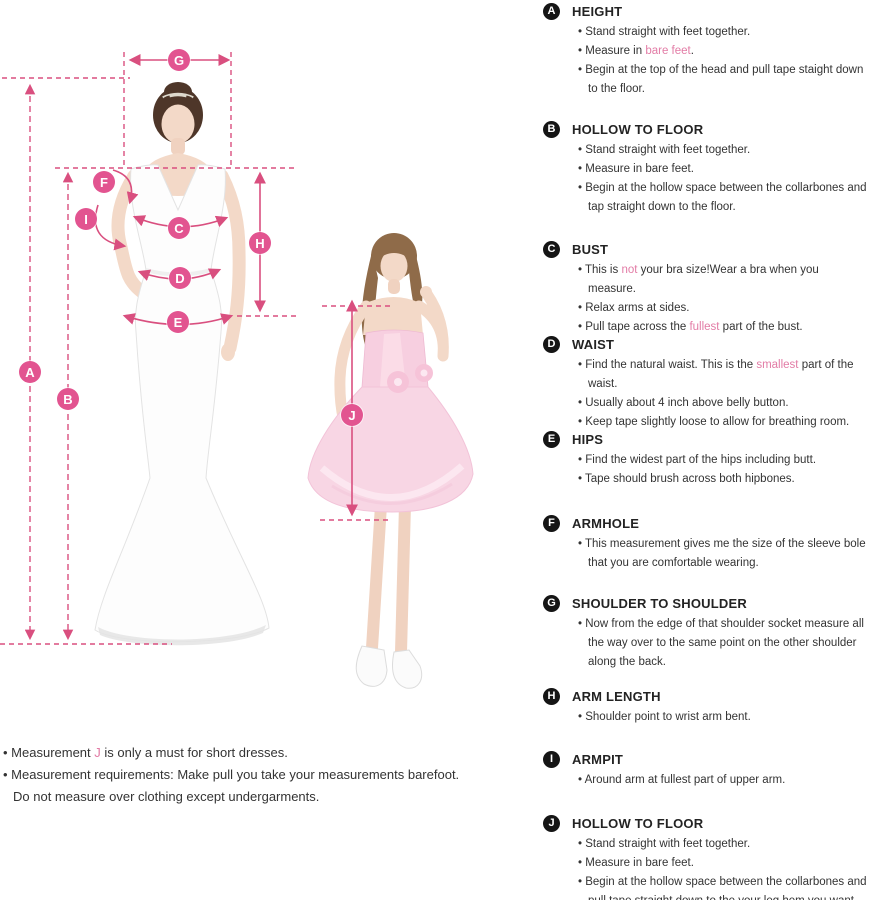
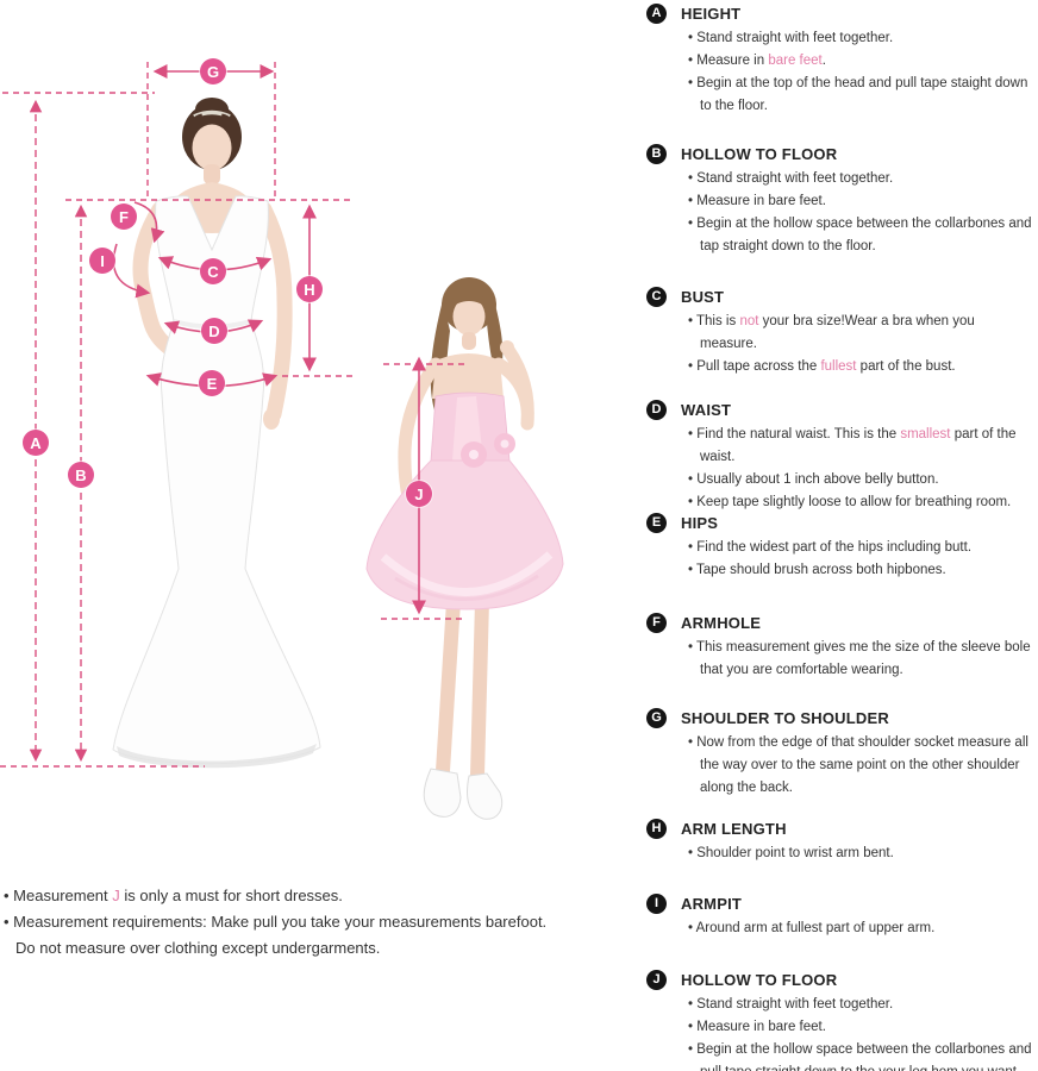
  A
  B
  C
  D
  E
  F
  G
  H
  I
  J
  • Measurement J is only a must for short dresses.
  • Measurement requirements: Make pull you take your measurements barefoot.
  Do not measure over clothing except undergarments.
  A
  HEIGHT
  • Stand straight with feet together.
  • Measure in bare feet.
  • Begin at the top of the head and pull tape staight down to the floor.
  B
  HOLLOW TO FLOOR
  • Stand straight with feet together.
  • Measure in bare feet.
  • Begin at the hollow space between the collarbones and tap straight down to the floor.
  C
  BUST
  • This is not your bra size!Wear a bra when you measure.
- • Relax arms at sides.
  • Pull tape across the fullest part of the bust.
  D
  WAIST
  • Find the natural waist. This is the smallest part of the waist.
- • Usually about 4 inch above belly button.
+ • Usually about 1 inch above belly button.
  • Keep tape slightly loose to allow for breathing room.
  E
  HIPS
  • Find the widest part of the hips including butt.
  • Tape should brush across both hipbones.
  F
  ARMHOLE
  • This measurement gives me the size of the sleeve bole that you are comfortable wearing.
  G
  SHOULDER TO SHOULDER
  • Now from the edge of that shoulder socket measure all the way over to the same point on the other shoulder along the back.
  H
  ARM LENGTH
  • Shoulder point to wrist arm bent.
  I
  ARMPIT
  • Around arm at fullest part of upper arm.
  J
  HOLLOW TO FLOOR
  • Stand straight with feet together.
  • Measure in bare feet.
